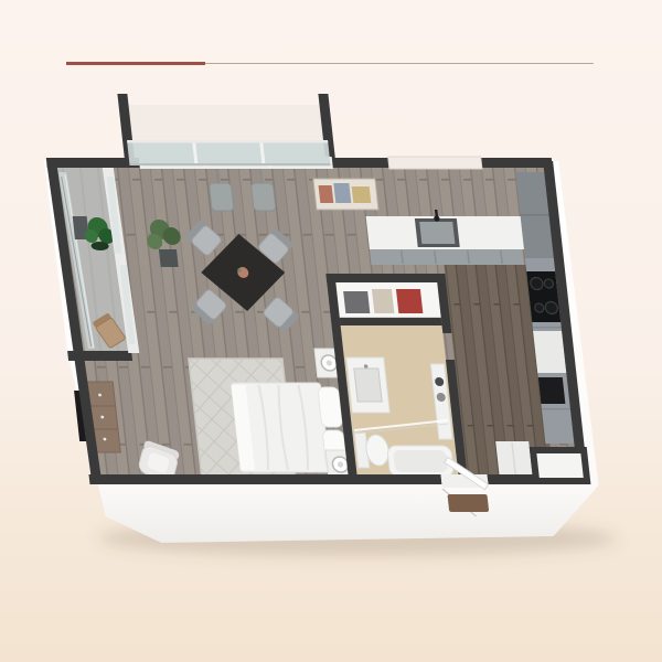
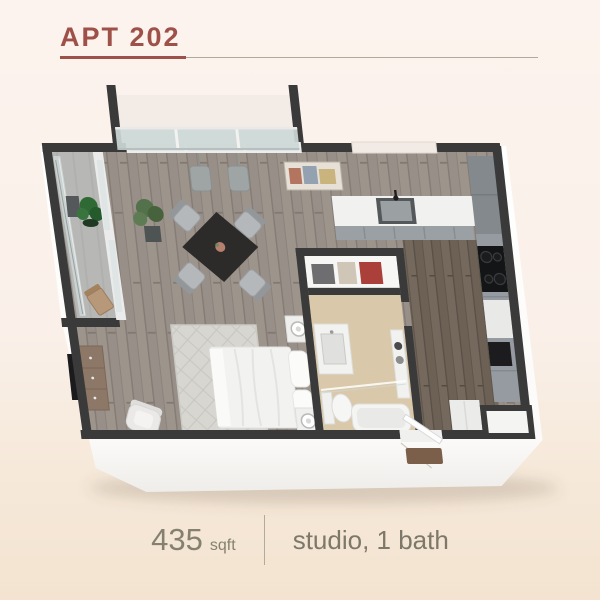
+ APT 202
+ 435
+ sqft
+ studio, 1 bath
